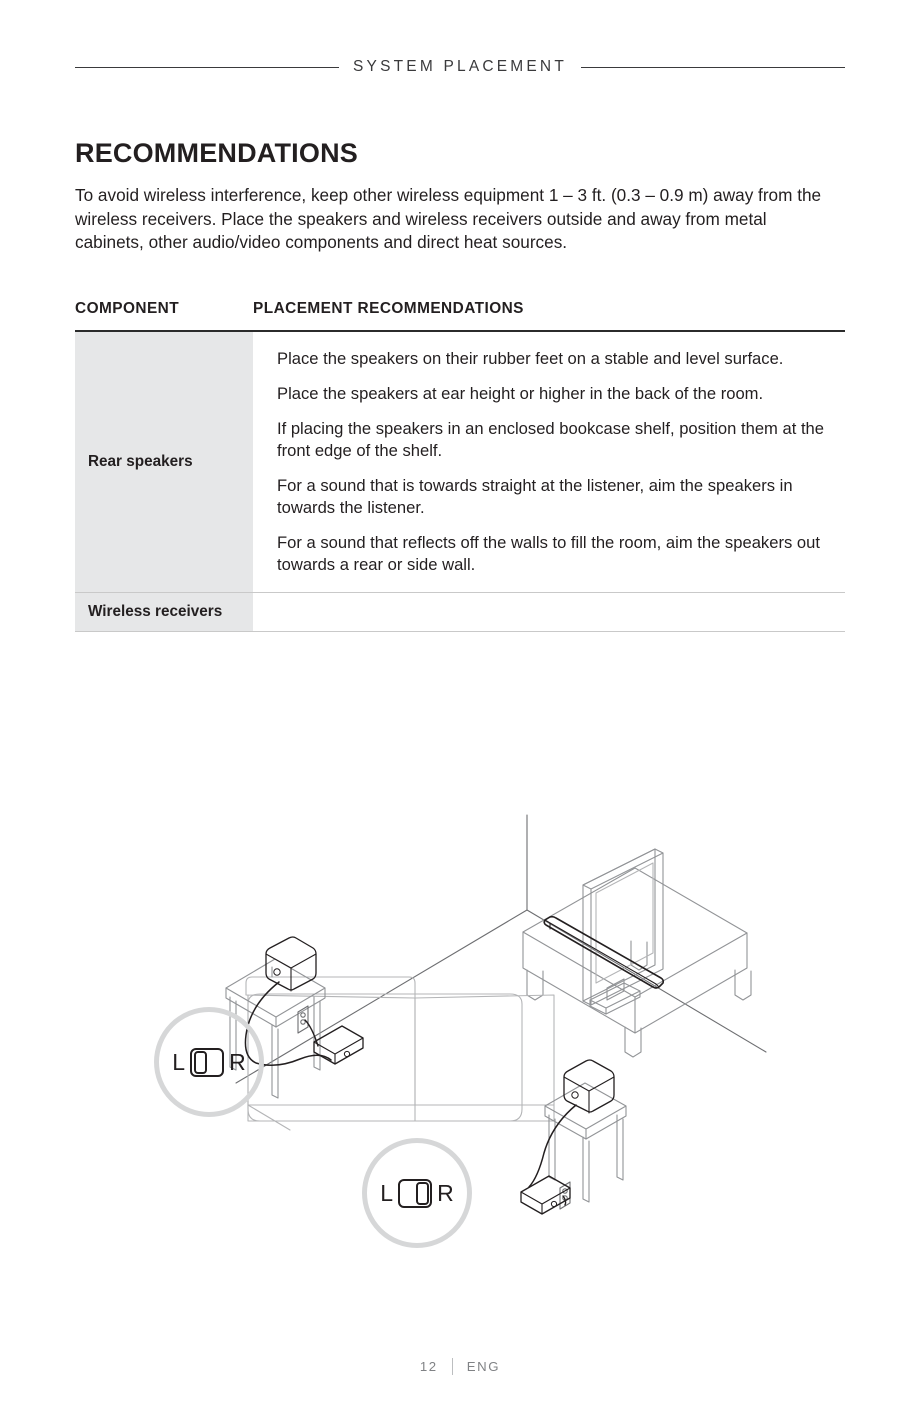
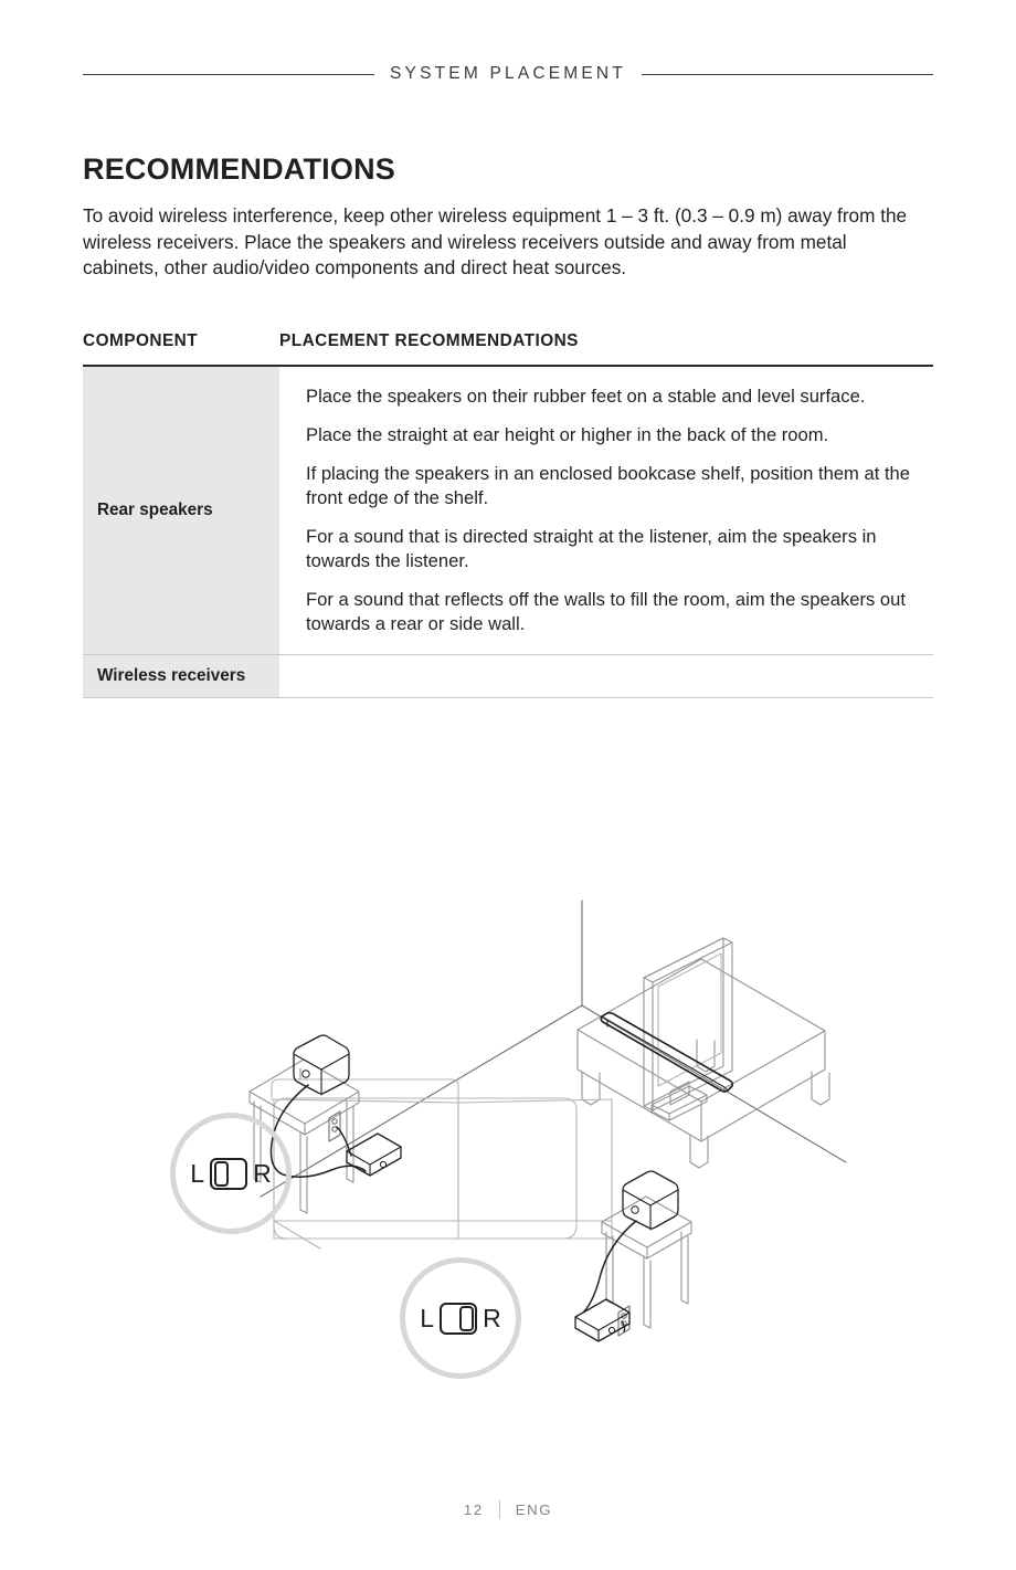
  SYSTEM PLACEMENT
  RECOMMENDATIONS
  To avoid wireless interference, keep other wireless equipment 1 – 3 ft. (0.3 – 0.9 m) away from the wireless receivers. Place the speakers and wireless receivers outside and away from metal cabinets, other audio/video components and direct heat sources.
  COMPONENT
  PLACEMENT RECOMMENDATIONS
  Rear speakers
  Place the speakers on their rubber feet on a stable and level surface.
- Place the speakers at ear height or higher in the back of the room.
+ Place the straight at ear height or higher in the back of the room.
  If placing the speakers in an enclosed bookcase shelf, position them at the front edge of the shelf.
- For a sound that is towards straight at the listener, aim the speakers in towards the listener.
+ For a sound that is directed straight at the listener, aim the speakers in towards the listener.
  For a sound that reflects off the walls to fill the room, aim the speakers out towards a rear or side wall.
  Wireless receivers
  L
  R
  L
  R
  12
  ENG
